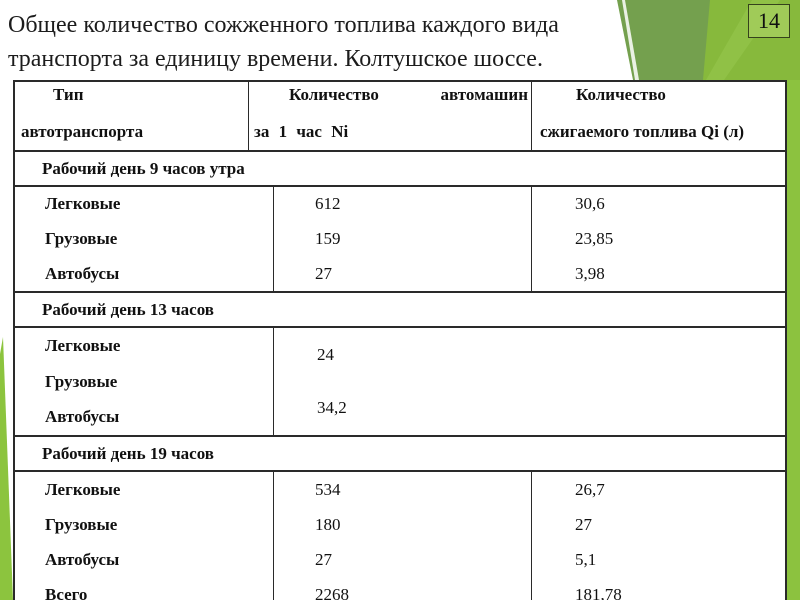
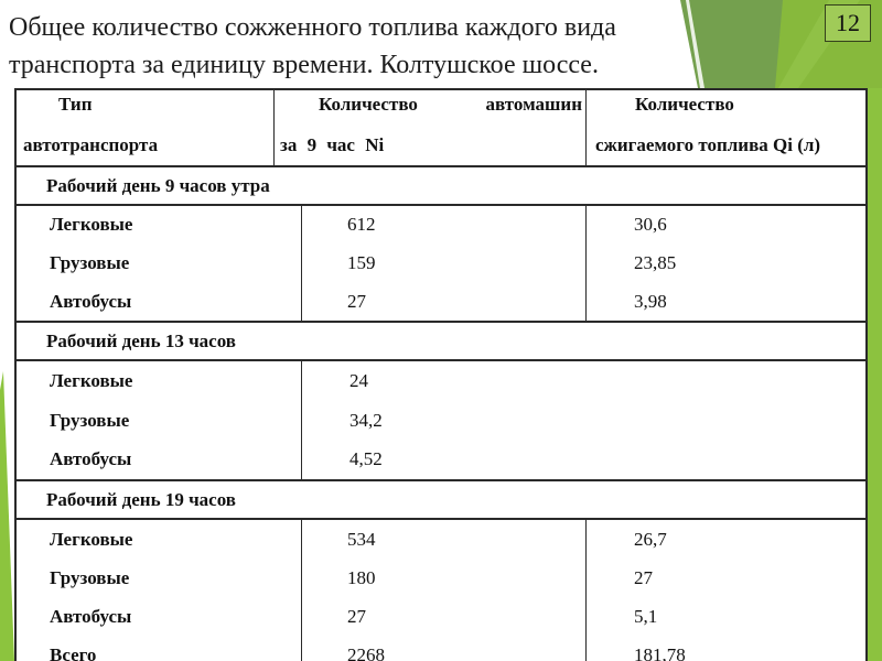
- 14
+ 12
  Общее количество сожженного топлива каждого вида
  транспорта за единицу времени. Колтушское шоссе.
  Тип
  автотранспорта
  Количество
  автомашин
- за 1 час Ni
+ за 9 час Ni
  Количество
  сжигаемого топлива Qi (л)
  Рабочий день 9 часов утра
  Легковые
  Грузовые
  Автобусы
  612
  159
  27
  30,6
  23,85
  3,98
  Рабочий день 13 часов
  Легковые
  Грузовые
  Автобусы
  24
  34,2
+ 4,52
  Рабочий день 19 часов
  Легковые
  Грузовые
  Автобусы
  Всего
  534
  180
  27
  2268
  26,7
  27
  5,1
  181,78
